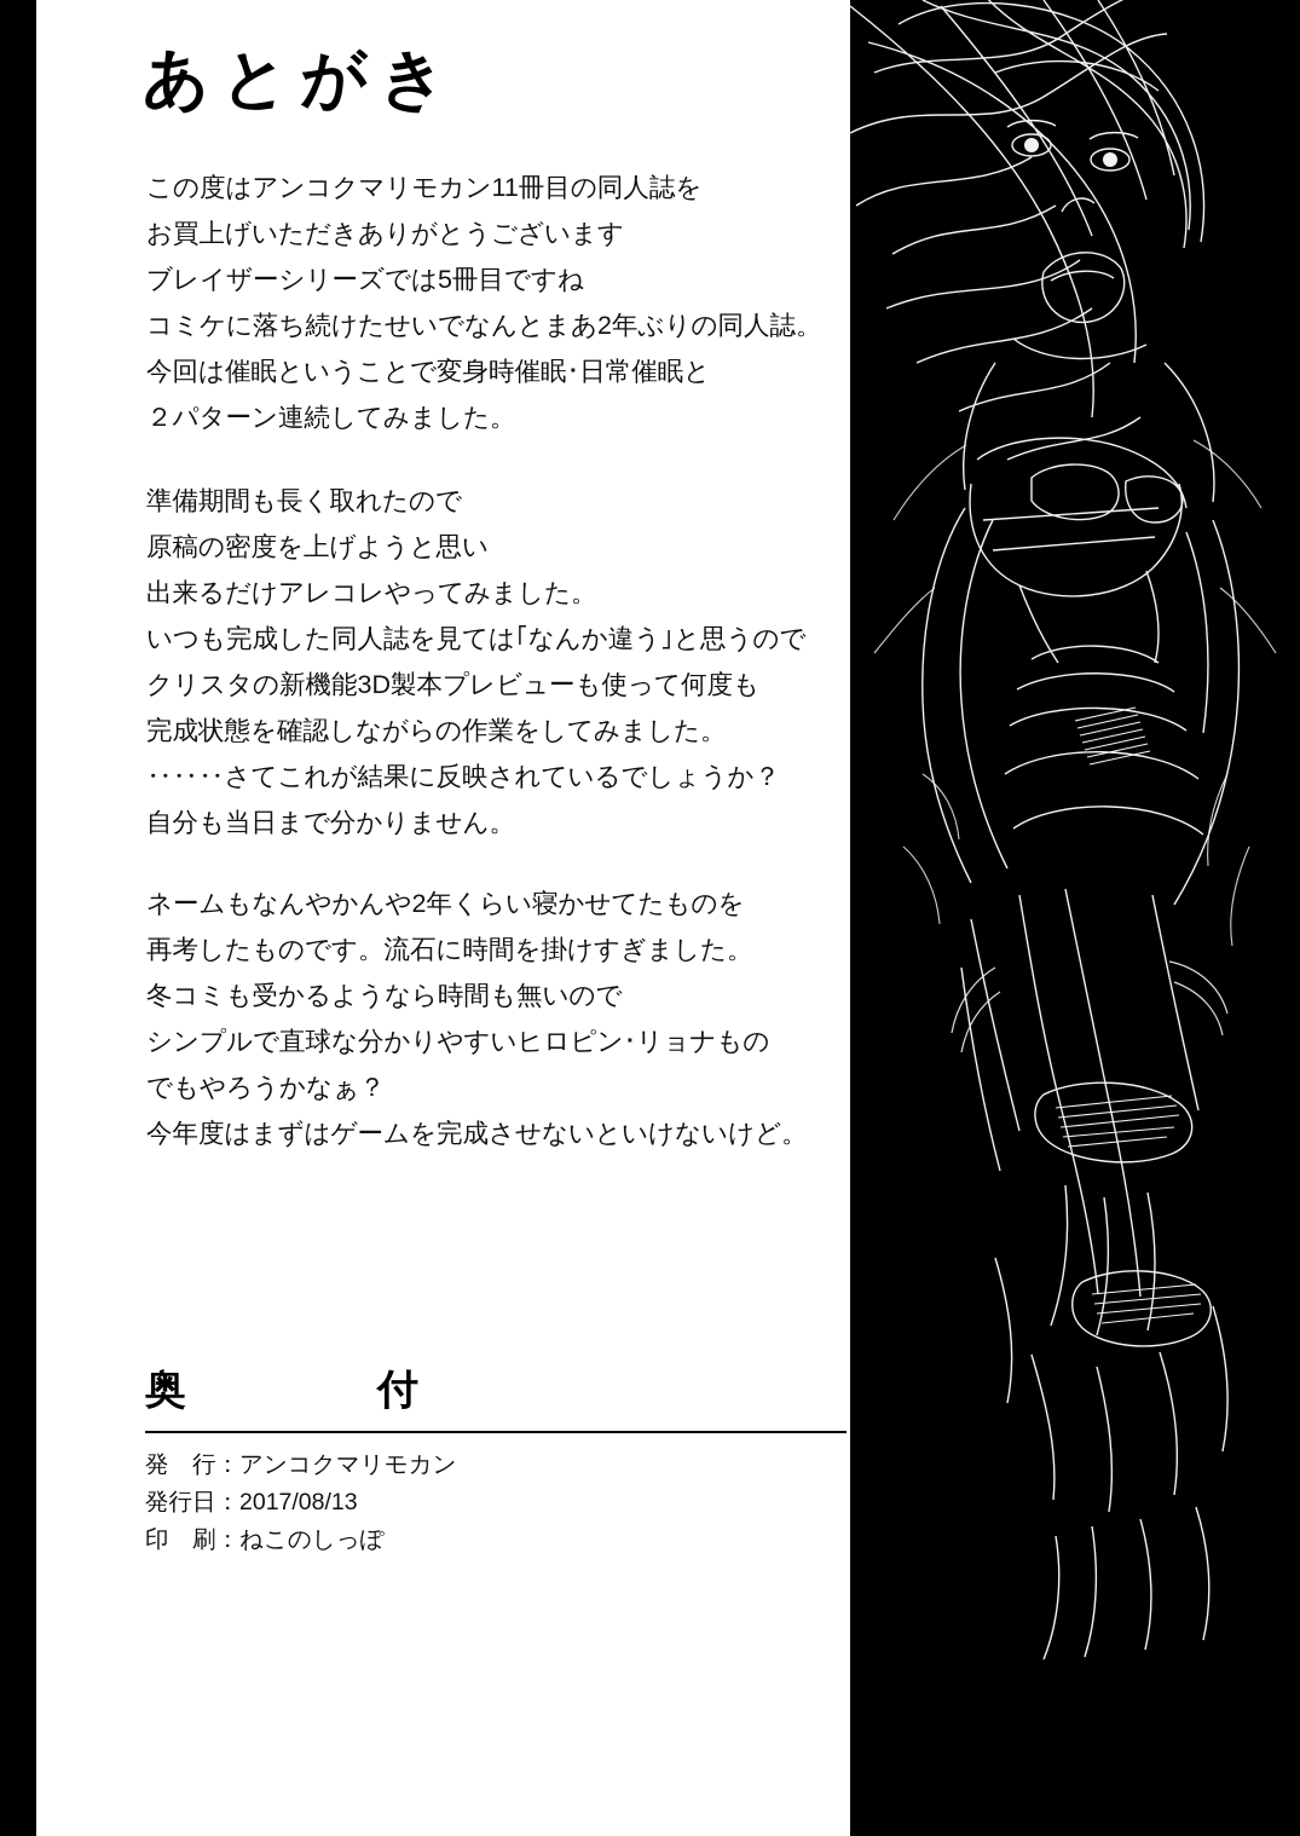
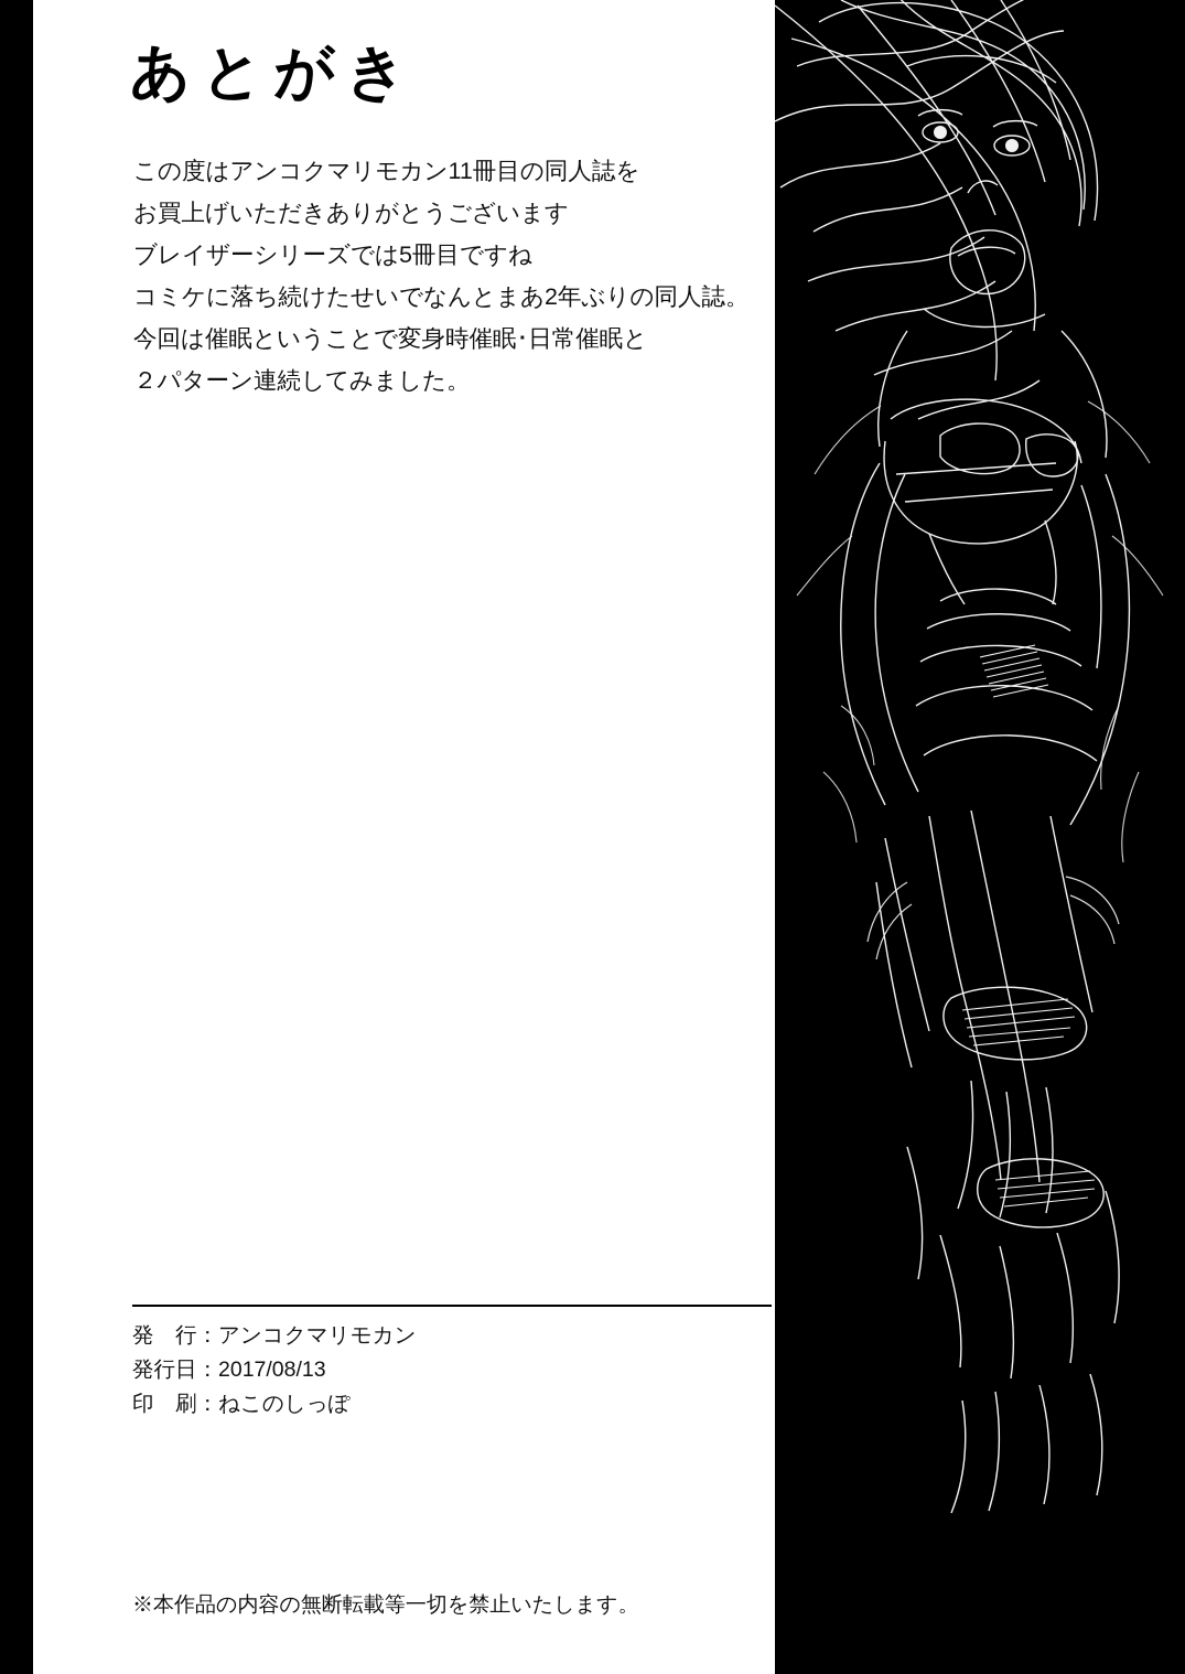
  あとがき
  この度はアンコクマリモカン11冊目の同人誌を
  お買上げいただきありがとうございます
  ブレイザーシリーズでは5冊目ですね
  コミケに落ち続けたせいでなんとまあ2年ぶりの同人誌。
  今回は催眠ということで変身時催眠･日常催眠と
  ２パターン連続してみました。
- 準備期間も長く取れたので
- 原稿の密度を上げようと思い
- 出来るだけアレコレやってみました。
- いつも完成した同人誌を見ては｢なんか違う｣と思うので
- クリスタの新機能3D製本プレビューも使って何度も
- 完成状態を確認しながらの作業をしてみました。
- ‥‥‥さてこれが結果に反映されているでしょうか？
- 自分も当日まで分かりません。
- ネームもなんやかんや2年くらい寝かせてたものを
- 再考したものです。流石に時間を掛けすぎました。
- 冬コミも受かるようなら時間も無いので
- シンプルで直球な分かりやすいヒロピン･リョナもの
- でもやろうかなぁ？
- 今年度はまずはゲームを完成させないといけないけど。
- 奥 付
  発 行：アンコクマリモカン
  発行日：2017/08/13
  印 刷：ねこのしっぽ
+ ※本作品の内容の無断転載等一切を禁止いたします。
